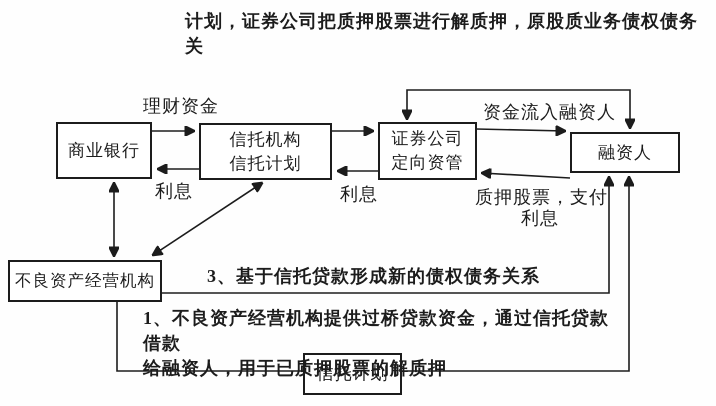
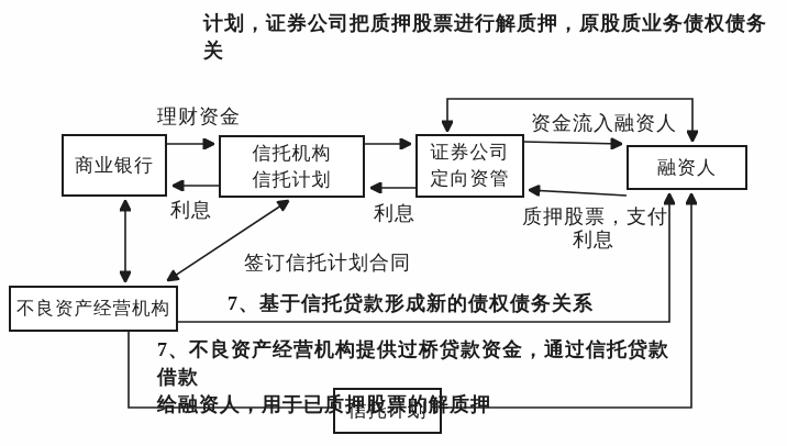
  商业银行
  信托机构
  信托计划
  证券公司
  定向资管
  融资人
  不良资产经营机构
  信托计划
  理财资金
  资金流入融资人
  利息
  利息
  质押股票，支付
  利息
+ 签订信托计划合同
  计划，证券公司把质押股票进行解质押，原股质业务债权债务关
- 3、基于信托贷款形成新的债权债务关系
+ 7、基于信托贷款形成新的债权债务关系
- 1、不良资产经营机构提供过桥贷款资金，通过信托贷款借款
+ 7、不良资产经营机构提供过桥贷款资金，通过信托贷款借款
  给融资人，用于已质押股票的解质押
